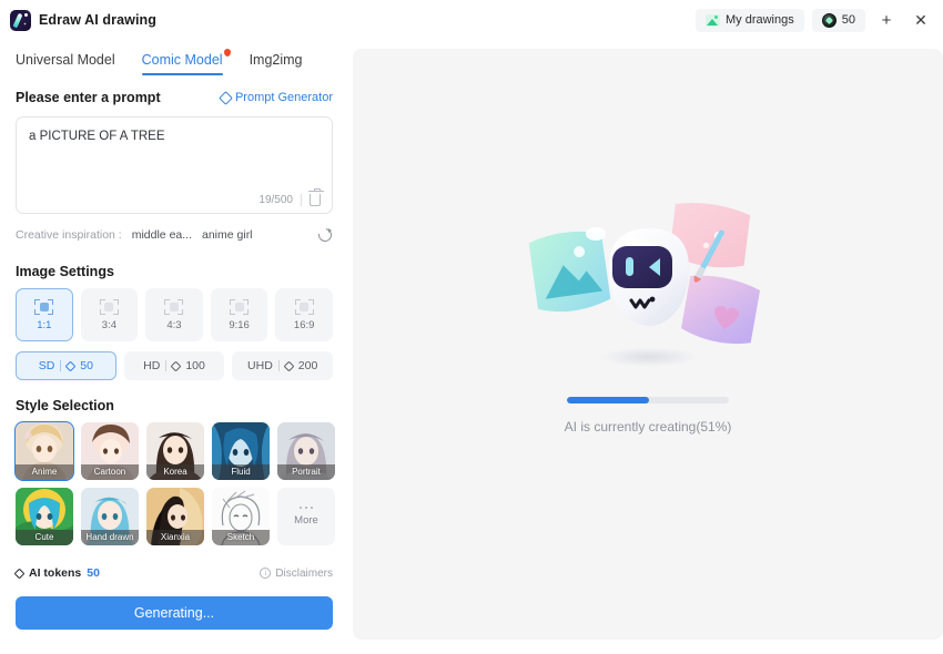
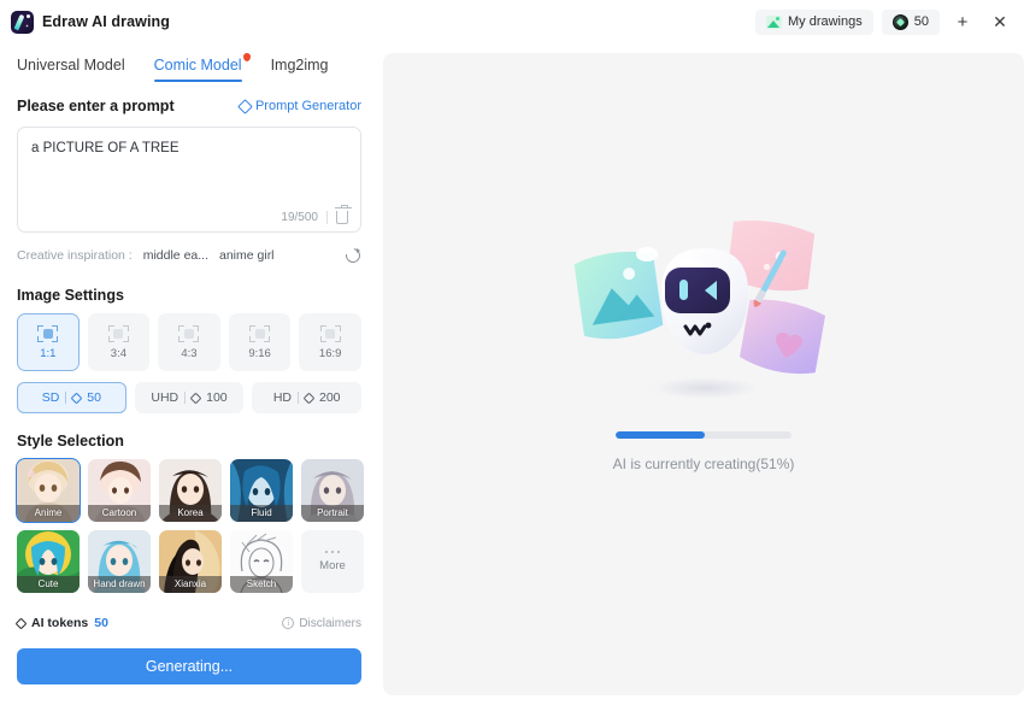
  Edraw AI drawing
  My drawings
  50
  +
  ✕
  Universal Model
  Comic Model
  Img2img
  Please enter a prompt
  Prompt Generator
  a PICTURE OF A TREE
  19/500
  Creative inspiration :
  middle ea...
  anime girl
  Image Settings
  1:1
  3:4
  4:3
  9:16
  16:9
  SD
  50
- HD
+ UHD
  100
- UHD
+ HD
  200
  Style Selection
  Anime
  Cartoon
  Korea
  Fluid
  Portrait
  Cute
  Hand drawn
  Xianxia
  Sketch
  More
  AI tokens
  50
  i
  Disclaimers
  Generating...
  AI is currently creating(51%)
